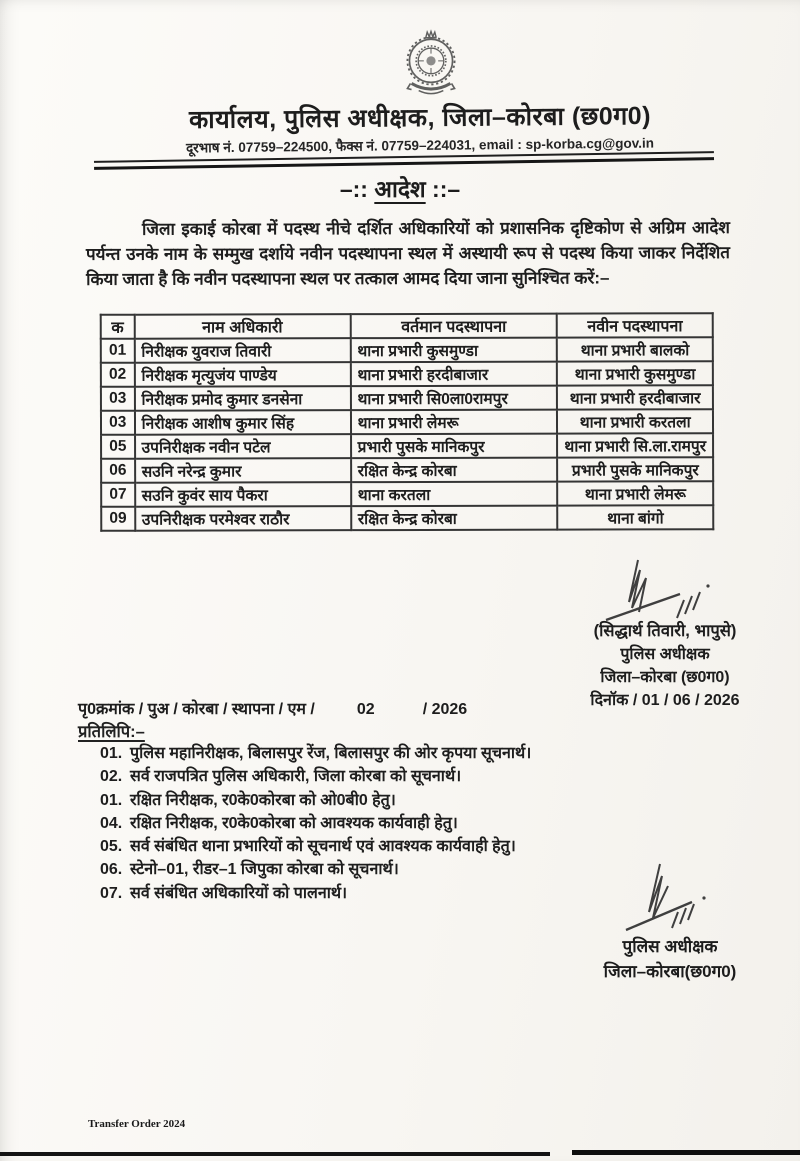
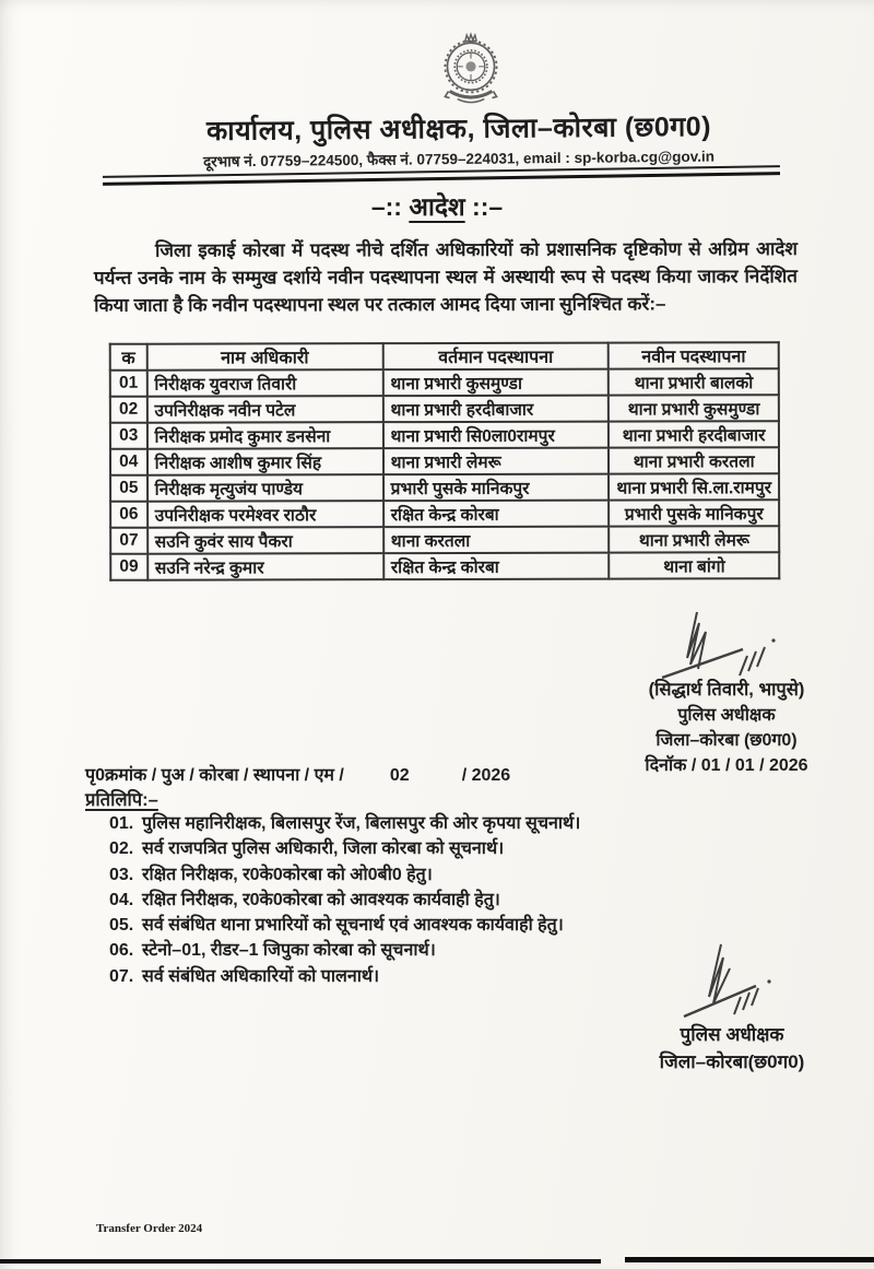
  कार्यालय, पुलिस अधीक्षक, जिला–कोरबा (छ0ग0)
  दूरभाष नं. 07759–224500, फैक्स नं. 07759–224031, email : sp-korba.cg@gov.in
  –:: आदेश ::–
  जिला इकाई कोरबा में पदस्थ नीचे दर्शित अधिकारियों को प्रशासनिक दृष्टिकोण से अग्रिम आदेश पर्यन्त उनके नाम के सम्मुख दर्शाये नवीन पदस्थापना स्थल में अस्थायी रूप से पदस्थ किया जाकर निर्देशित किया जाता है कि नवीन पदस्थापना स्थल पर तत्काल आमद दिया जाना सुनिश्चित करें:–
  क	नाम अधिकारी	वर्तमान पदस्थापना	नवीन पदस्थापना
  01	निरीक्षक युवराज तिवारी	थाना प्रभारी कुसमुण्डा	थाना प्रभारी बालको
- 02	निरीक्षक मृत्युजंय पाण्डेय	थाना प्रभारी हरदीबाजार	थाना प्रभारी कुसमुण्डा
+ 02	उपनिरीक्षक नवीन पटेल	थाना प्रभारी हरदीबाजार	थाना प्रभारी कुसमुण्डा
  03	निरीक्षक प्रमोद कुमार डनसेना	थाना प्रभारी सि0ला0रामपुर	थाना प्रभारी हरदीबाजार
- 03	निरीक्षक आशीष कुमार सिंह	थाना प्रभारी लेमरू	थाना प्रभारी करतला
+ 04	निरीक्षक आशीष कुमार सिंह	थाना प्रभारी लेमरू	थाना प्रभारी करतला
- 05	उपनिरीक्षक नवीन पटेल	प्रभारी पुसके मानिकपुर	थाना प्रभारी सि.ला.रामपुर
+ 05	निरीक्षक मृत्युजंय पाण्डेय	प्रभारी पुसके मानिकपुर	थाना प्रभारी सि.ला.रामपुर
- 06	सउनि नरेन्द्र कुमार	रक्षित केन्द्र कोरबा	प्रभारी पुसके मानिकपुर
+ 06	उपनिरीक्षक परमेश्वर राठौर	रक्षित केन्द्र कोरबा	प्रभारी पुसके मानिकपुर
  07	सउनि कुवंर साय पैकरा	थाना करतला	थाना प्रभारी लेमरू
- 09	उपनिरीक्षक परमेश्वर राठौर	रक्षित केन्द्र कोरबा	थाना बांगो
+ 09	सउनि नरेन्द्र कुमार	रक्षित केन्द्र कोरबा	थाना बांगो
  (सिद्धार्थ तिवारी, भापुसे)
  पुलिस अधीक्षक
  जिला–कोरबा (छ0ग0)
- दिनॉक / 01 / 06 / 2026
+ दिनॉक / 01 / 01 / 2026
  पृ0क्रमांक / पुअ / कोरबा / स्थापना / एम / 02 / 2026
  प्रतिलिपि:–
  01. पुलिस महानिरीक्षक, बिलासपुर रेंज, बिलासपुर की ओर कृपया सूचनार्थ।
  02. सर्व राजपत्रित पुलिस अधिकारी, जिला कोरबा को सूचनार्थ।
- 01. रक्षित निरीक्षक, र0के0कोरबा को ओ0बी0 हेतु।
+ 03. रक्षित निरीक्षक, र0के0कोरबा को ओ0बी0 हेतु।
  04. रक्षित निरीक्षक, र0के0कोरबा को आवश्यक कार्यवाही हेतु।
  05. सर्व संबंधित थाना प्रभारियों को सूचनार्थ एवं आवश्यक कार्यवाही हेतु।
  06. स्टेनो–01, रीडर–1 जिपुका कोरबा को सूचनार्थ।
  07. सर्व संबंधित अधिकारियों को पालनार्थ।
  पुलिस अधीक्षक
  जिला–कोरबा(छ0ग0)
  Transfer Order 2024
